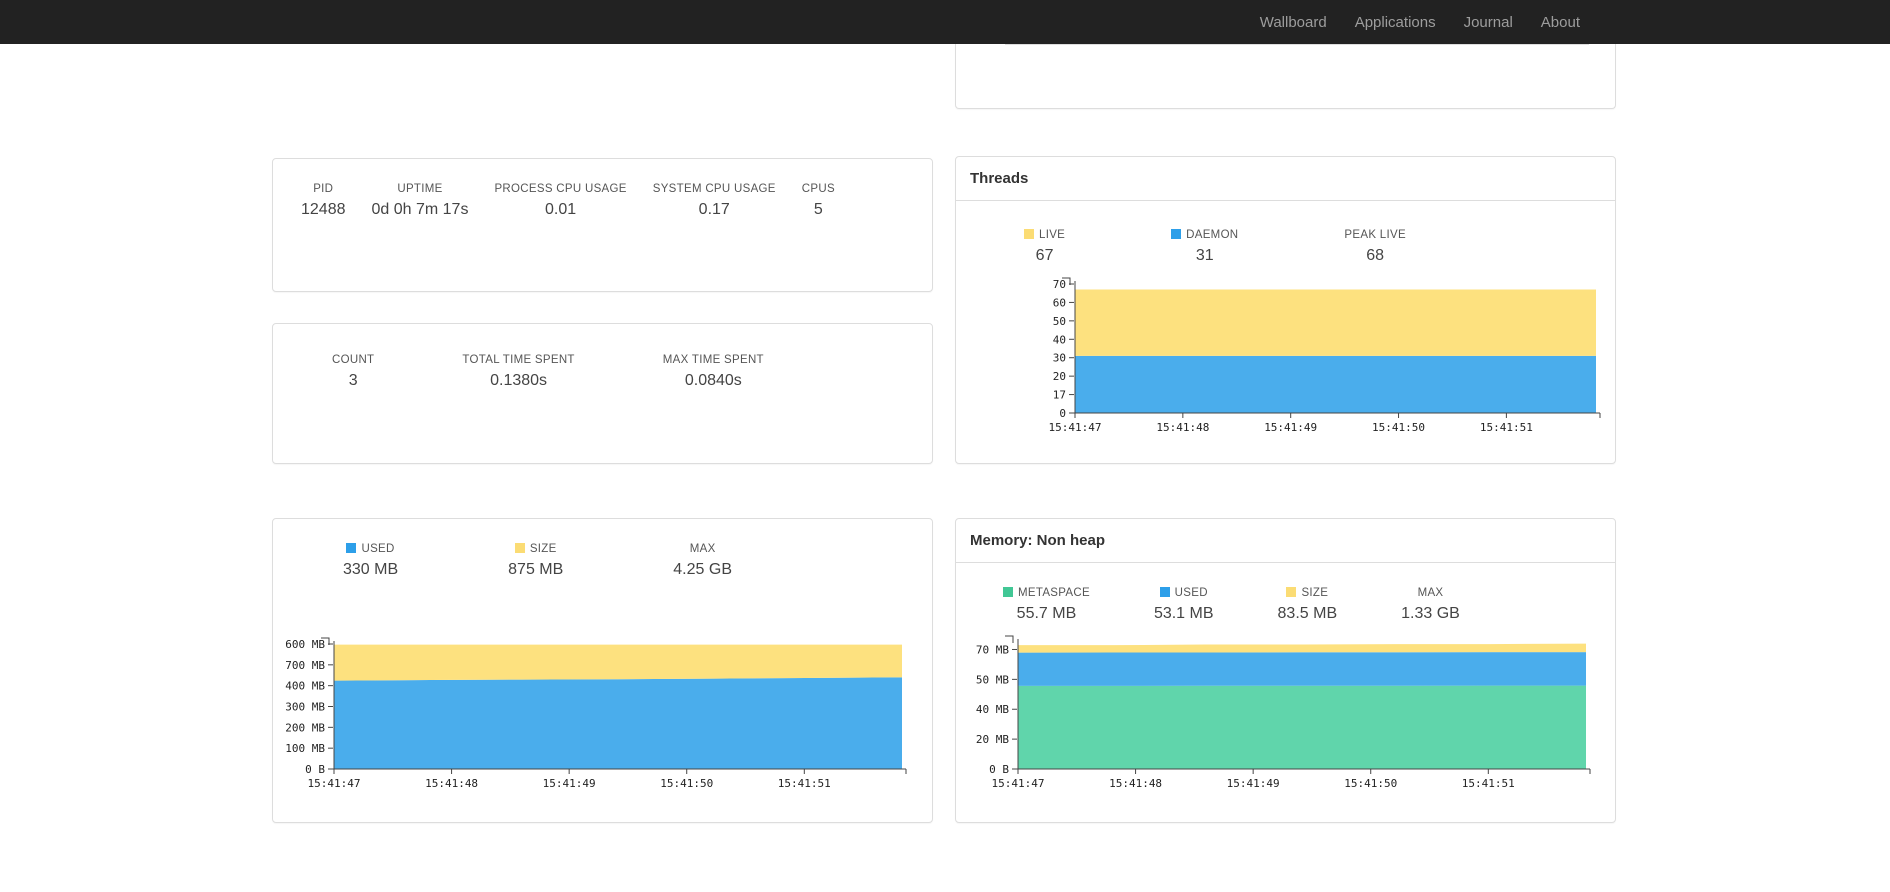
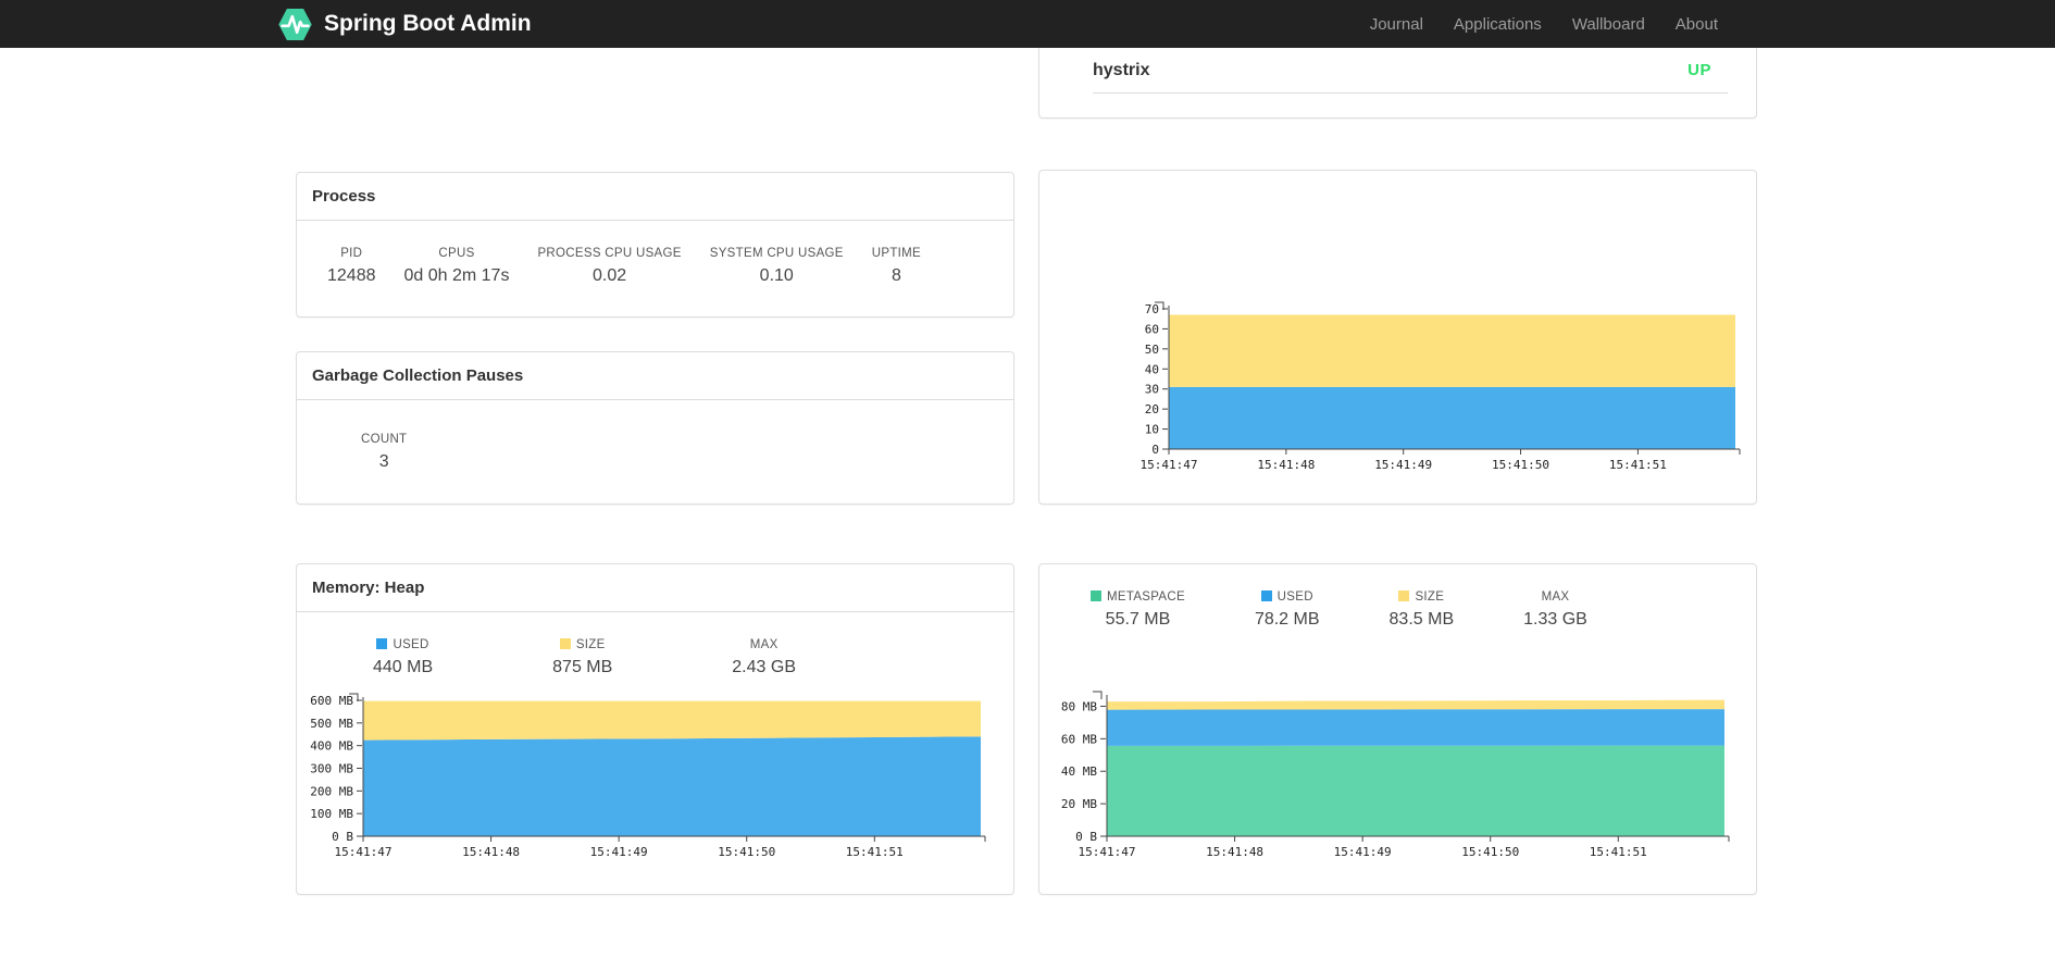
+ Spring Boot Admin
- Wallboard
+ Journal
  Applications
- Journal
+ Wallboard
  About
+ hystrix
+ UP
+ Process
  PID
  12488
- UPTIME
+ CPUS
- 0d 0h 7m 17s
+ 0d 0h 2m 17s
  PROCESS CPU USAGE
- 0.01
+ 0.02
  SYSTEM CPU USAGE
- 0.17
+ 0.10
- CPUS
+ UPTIME
- 5
+ 8
+ Garbage Collection Pauses
  COUNT
  3
- TOTAL TIME SPENT
- 0.1380s
- MAX TIME SPENT
- 0.0840s
- Threads
- LIVE
- 67
- DAEMON
- 31
- PEAK LIVE
- 68
  0
- 17
+ 10
  20
  30
  40
  50
  60
  70
  15:41:47
  15:41:48
  15:41:49
  15:41:50
  15:41:51
+ Memory: Heap
  USED
- 330 MB
+ 440 MB
  SIZE
  875 MB
  MAX
- 4.25 GB
+ 2.43 GB
  0 B
  100 MB
  200 MB
  300 MB
  400 MB
- 700 MB
+ 500 MB
  600 MB
  15:41:47
  15:41:48
  15:41:49
  15:41:50
  15:41:51
- Memory: Non heap
  METASPACE
  55.7 MB
  USED
- 53.1 MB
+ 78.2 MB
  SIZE
  83.5 MB
  MAX
  1.33 GB
  0 B
  20 MB
  40 MB
- 50 MB
+ 60 MB
- 70 MB
+ 80 MB
  15:41:47
  15:41:48
  15:41:49
  15:41:50
  15:41:51
